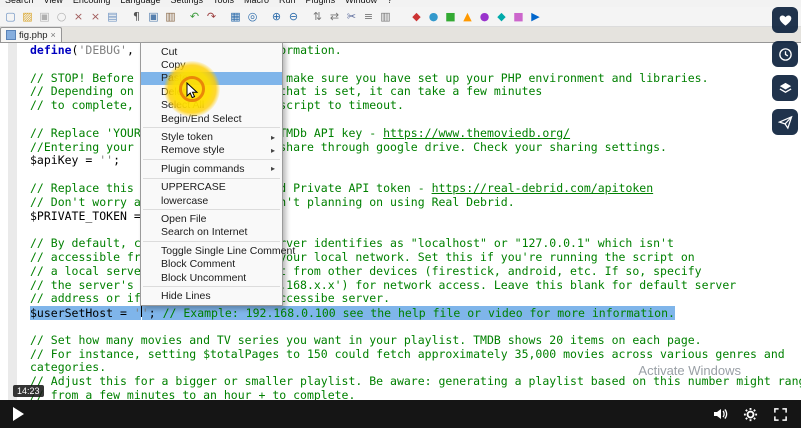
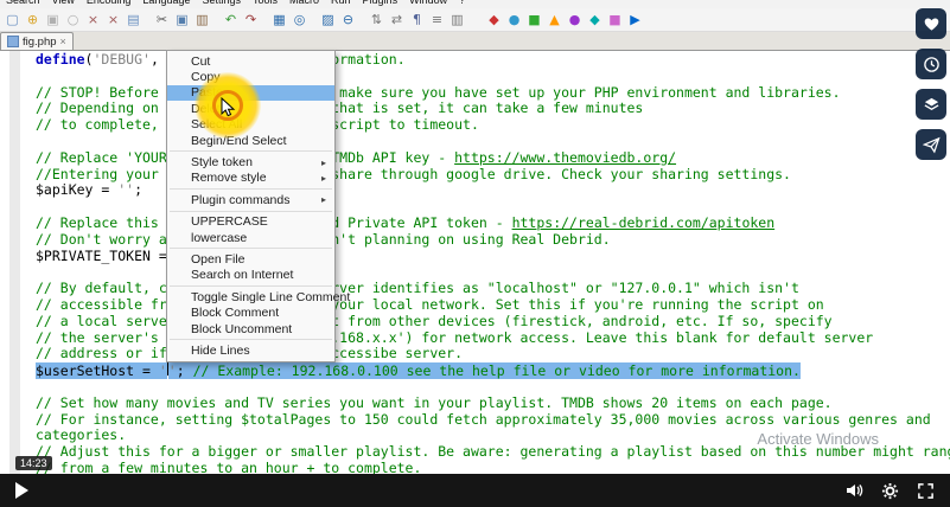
  Search
  View
  Encoding
  Language
  Settings
  Tools
  Macro
  Run
  Plugins
  Window
  ?
  ▢
- ▨
+ ⊕
  ▣
  ○
  ×
  ×
  ▤
- ¶
+ ✂
  ▣
  ▥
  ↶
  ↷
  ▦
  ◎
- ⊕
+ ▨
  ⊖
  ⇅
  ⇄
- ✂
+ ¶
  ≡
  ▥
  ◆
  ●
  ■
  ▲
  ●
  ◆
  ■
  ▶
  fig.php
  ×
  // STOP! Before make sure you have set up your PHP environment and libraries.
  // Depending onhat is set, it can take a few minutes
  // Replace 'YOURMDb API key - https://www.themoviedb.org/
  //Entering yourhare through google drive. Check your sharing settings.
  $apiKey = '';
  // Replace this Private API token - https://real-debrid.com/apitoken
  // Don't worry a't planning on using Real Debrid.
  $PRIVATE_TOKEN =
  // By default, cver identifies as "localhost" or "127.0.0.1" which isn't
  // accessible frour local network. Set this if you're running the script on
  // a local serve from other devices (firestick, android, etc. If so, specify
  // the server's168.x.x') for network access. Leave this blank for default server
  $userSetHost = ''; // Example: 192.168.0.100 see the help file or video for more information.
  // Set how many movies and TV series you want in your playlist. TMDB shows 20 items on each page.
  // For instance, setting $totalPages to 150 could fetch approximately 35,000 movies across various genres and
  categories.
  // Adjust this for a bigger or smaller playlist. Be aware: generating a playlist based on this number might ran
  // from a few minutes to an hour + to complete.
  Cut
  Begin/End Select
  Style token
  ▸
  Remove style
  ▸
  Plugin commands
  ▸
  UPPERCASE
  lowercase
  Open File
  Search on Internet
  Toggle Single Line Comment
  Block Comment
  Block Uncomment
  Hide Lines
  Activate Windows
  14:23
